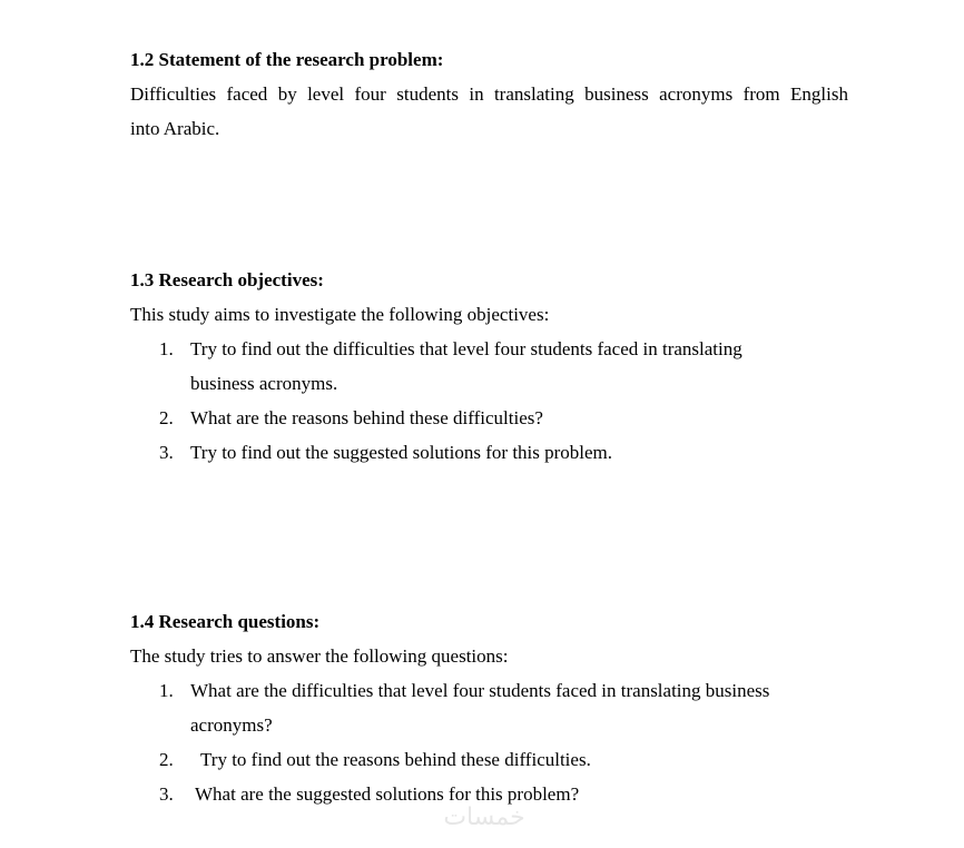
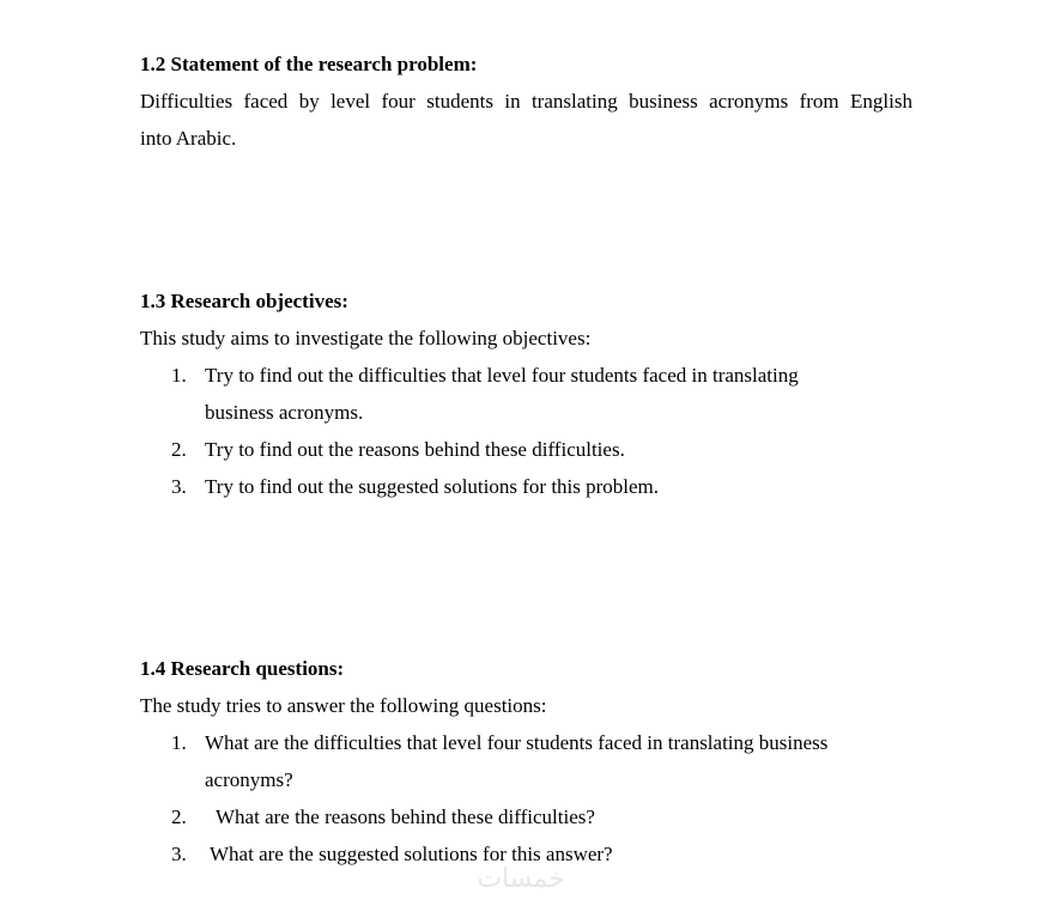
  1.2 Statement of the research problem:
  Difficulties faced by level four students in translating business acronyms from English
  into Arabic.
  1.3 Research objectives:
  This study aims to investigate the following objectives:
  1.
  Try to find out the difficulties that level four students faced in translating
  business acronyms.
  2.
- What are the reasons behind these difficulties?
+ Try to find out the reasons behind these difficulties.
  3.
  Try to find out the suggested solutions for this problem.
  1.4 Research questions:
  The study tries to answer the following questions:
  1.
  What are the difficulties that level four students faced in translating business
  acronyms?
  2.
- Try to find out the reasons behind these difficulties.
+ What are the reasons behind these difficulties?
  3.
- What are the suggested solutions for this problem?
+ What are the suggested solutions for this answer?
  خمسات
